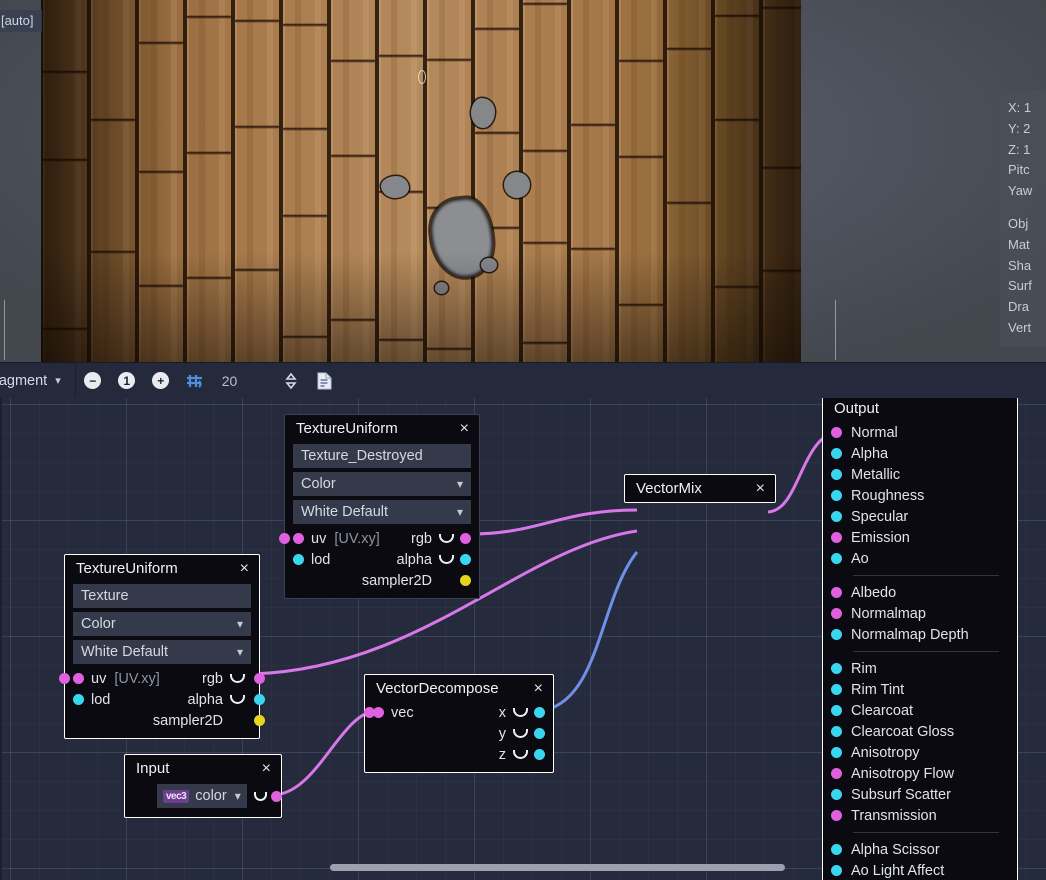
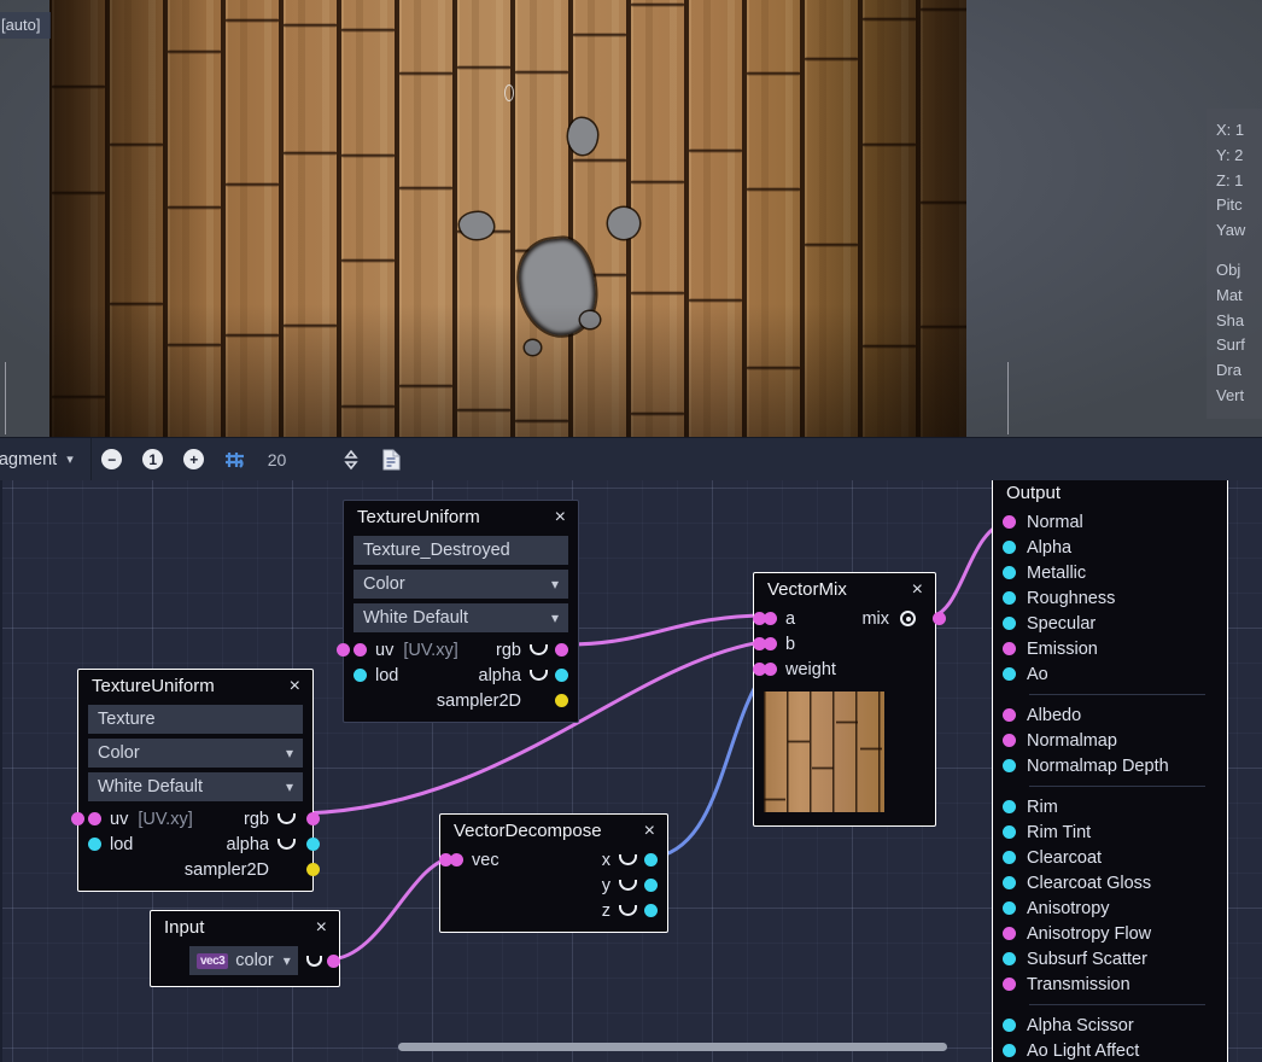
  X: 1
  Y: 2
  Z: 1
  Pitc
  Yaw
  Obj
  Mat
  Sha
  Surf
  Dra
  Vert
  agment
  ▾
  −
  1
  +
  20
  TextureUniform
  ×
  Texture_Destroyed
  Color
  ▾
  White Default
  ▾
  uv
  [UV.xy]
  rgb
  lod
  alpha
  sampler2D
  TextureUniform
  ×
  Texture
  Color
  ▾
  White Default
  ▾
  uv
  [UV.xy]
  rgb
  lod
  alpha
  sampler2D
  VectorMix
  ×
+ a
+ mix
+ b
+ weight
  VectorDecompose
  ×
  vec
  x
  y
  z
  Input
  ×
  vec3
  color
  ▾
  Output
  Normal
  Alpha
  Metallic
  Roughness
  Specular
  Emission
  Ao
  Albedo
  Normalmap
  Normalmap Depth
  Rim
  Rim Tint
  Clearcoat
  Clearcoat Gloss
  Anisotropy
  Anisotropy Flow
  Subsurf Scatter
  Transmission
  Alpha Scissor
  Ao Light Affect
